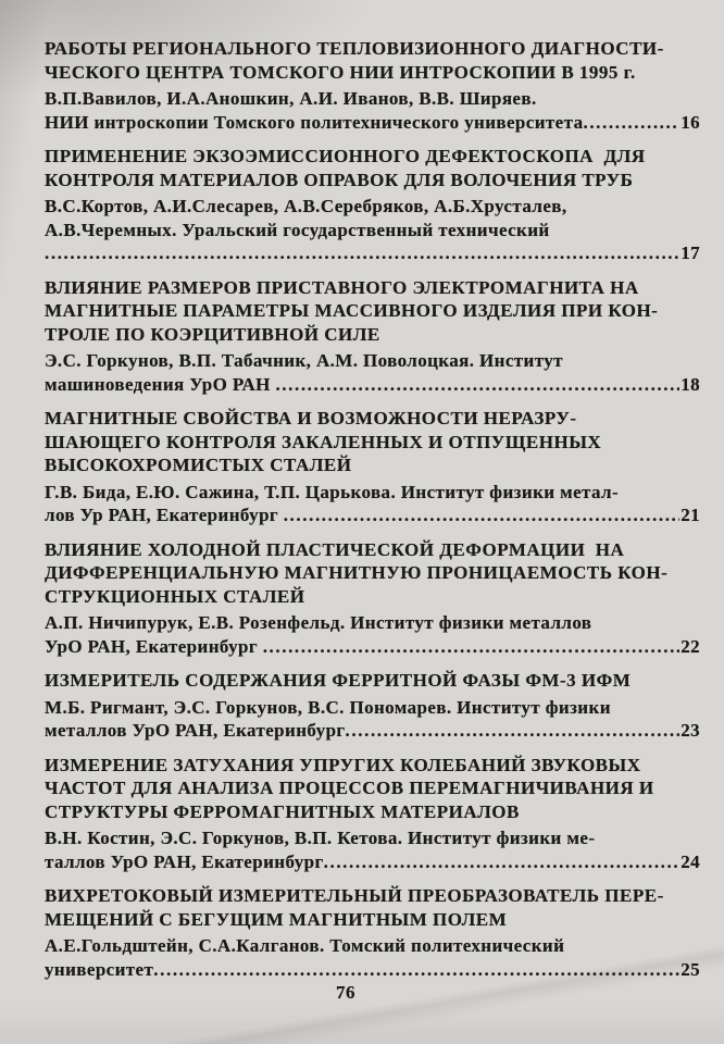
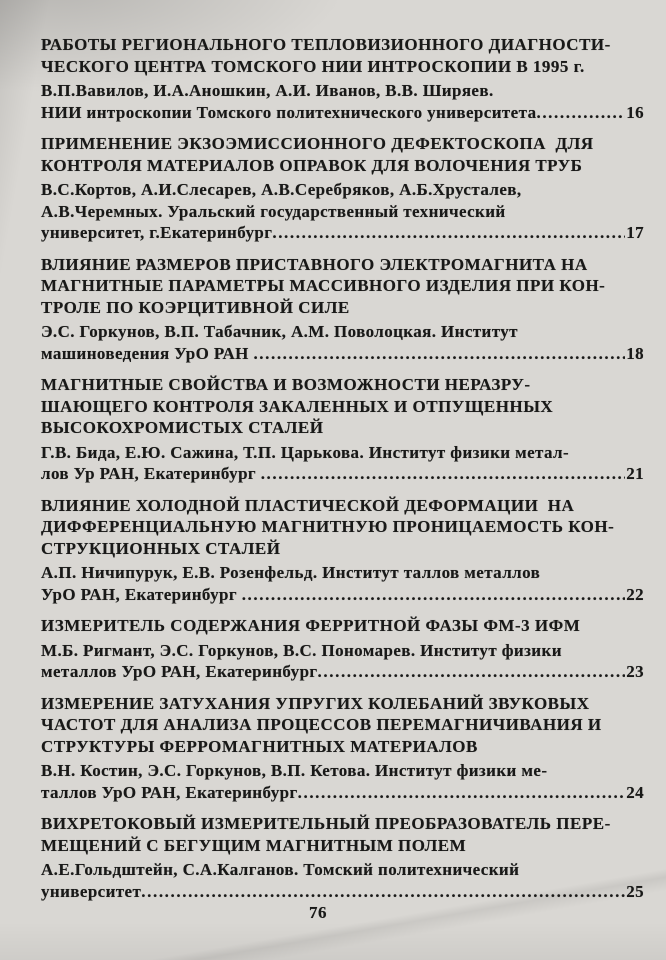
  РАБОТЫ РЕГИОНАЛЬНОГО ТЕПЛОВИЗИОННОГО ДИАГНОСТИ-
  ЧЕСКОГО ЦЕНТРА ТОМСКОГО НИИ ИНТРОСКОПИИ В 1995 г.
  В.П.Вавилов, И.А.Аношкин, А.И. Иванов, В.В. Ширяев.
  НИИ интроскопии Томского политехнического университета
  16
  ПРИМЕНЕНИЕ ЭКЗОЭМИССИОННОГО ДЕФЕКТОСКОПА ДЛЯ
  КОНТРОЛЯ МАТЕРИАЛОВ ОПРАВОК ДЛЯ ВОЛОЧЕНИЯ ТРУБ
  В.С.Кортов, А.И.Слесарев, А.В.Серебряков, А.Б.Хрусталев,
  А.В.Черемных. Уральский государственный технический
+ университет, г.Екатеринбург
  17
  ВЛИЯНИЕ РАЗМЕРОВ ПРИСТАВНОГО ЭЛЕКТРОМАГНИТА НА
  МАГНИТНЫЕ ПАРАМЕТРЫ МАССИВНОГО ИЗДЕЛИЯ ПРИ КОН-
  ТРОЛЕ ПО КОЭРЦИТИВНОЙ СИЛЕ
  Э.С. Горкунов, В.П. Табачник, А.М. Поволоцкая. Институт
  машиноведения УрО РАН
  18
  МАГНИТНЫЕ СВОЙСТВА И ВОЗМОЖНОСТИ НЕРАЗРУ-
  ШАЮЩЕГО КОНТРОЛЯ ЗАКАЛЕННЫХ И ОТПУЩЕННЫХ
  ВЫСОКОХРОМИСТЫХ СТАЛЕЙ
  Г.В. Бида, Е.Ю. Сажина, Т.П. Царькова. Институт физики метал-
  лов Ур РАН, Екатеринбург
  21
  ВЛИЯНИЕ ХОЛОДНОЙ ПЛАСТИЧЕСКОЙ ДЕФОРМАЦИИ НА
  ДИФФЕРЕНЦИАЛЬНУЮ МАГНИТНУЮ ПРОНИЦАЕМОСТЬ КОН-
  СТРУКЦИОННЫХ СТАЛЕЙ
- А.П. Ничипурук, Е.В. Розенфельд. Институт физики металлов
+ А.П. Ничипурук, Е.В. Розенфельд. Институт таллов металлов
  УрО РАН, Екатеринбург
  22
  ИЗМЕРИТЕЛЬ СОДЕРЖАНИЯ ФЕРРИТНОЙ ФАЗЫ ФМ-3 ИФМ
  М.Б. Ригмант, Э.С. Горкунов, В.С. Пономарев. Институт физики
  металлов УрО РАН, Екатеринбург
  23
  ИЗМЕРЕНИЕ ЗАТУХАНИЯ УПРУГИХ КОЛЕБАНИЙ ЗВУКОВЫХ
  ЧАСТОТ ДЛЯ АНАЛИЗА ПРОЦЕССОВ ПЕРЕМАГНИЧИВАНИЯ И
  СТРУКТУРЫ ФЕРРОМАГНИТНЫХ МАТЕРИАЛОВ
  В.Н. Костин, Э.С. Горкунов, В.П. Кетова. Институт физики ме-
  таллов УрО РАН, Екатеринбург
  24
  ВИХРЕТОКОВЫЙ ИЗМЕРИТЕЛЬНЫЙ ПРЕОБРАЗОВАТЕЛЬ ПЕРЕ-
  МЕЩЕНИЙ С БЕГУЩИМ МАГНИТНЫМ ПОЛЕМ
  А.Е.Гольдштейн, С.А.Калганов. Томский политехнический
  университет
  25
  76
